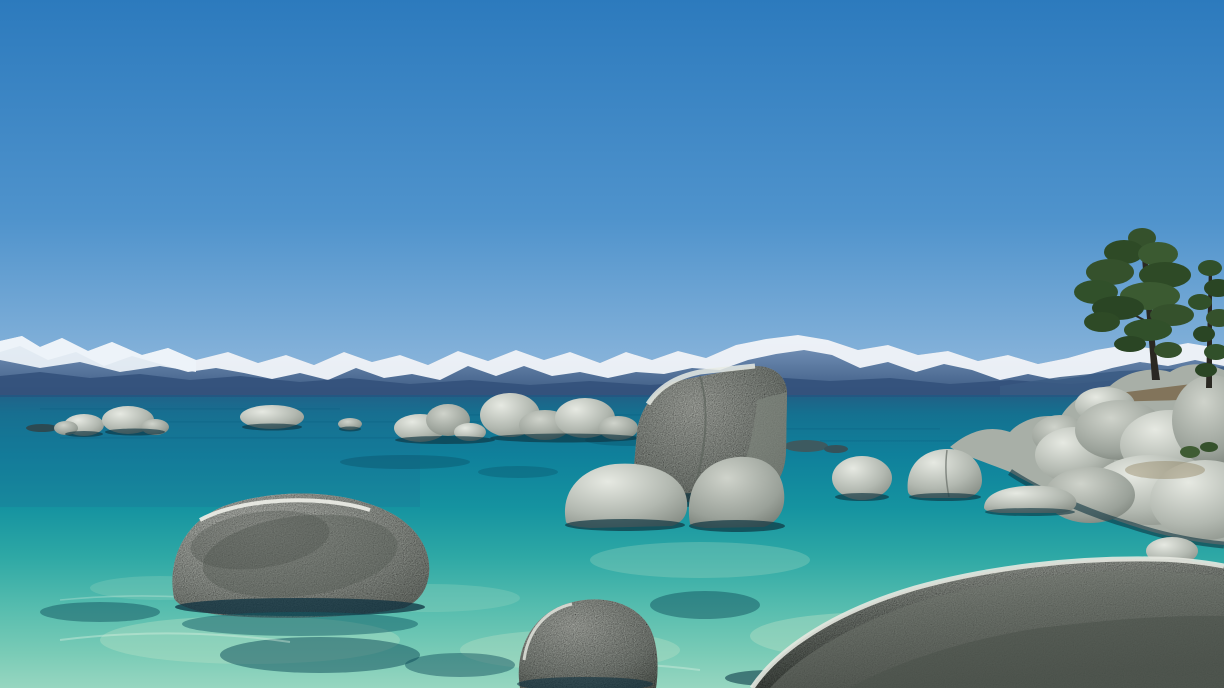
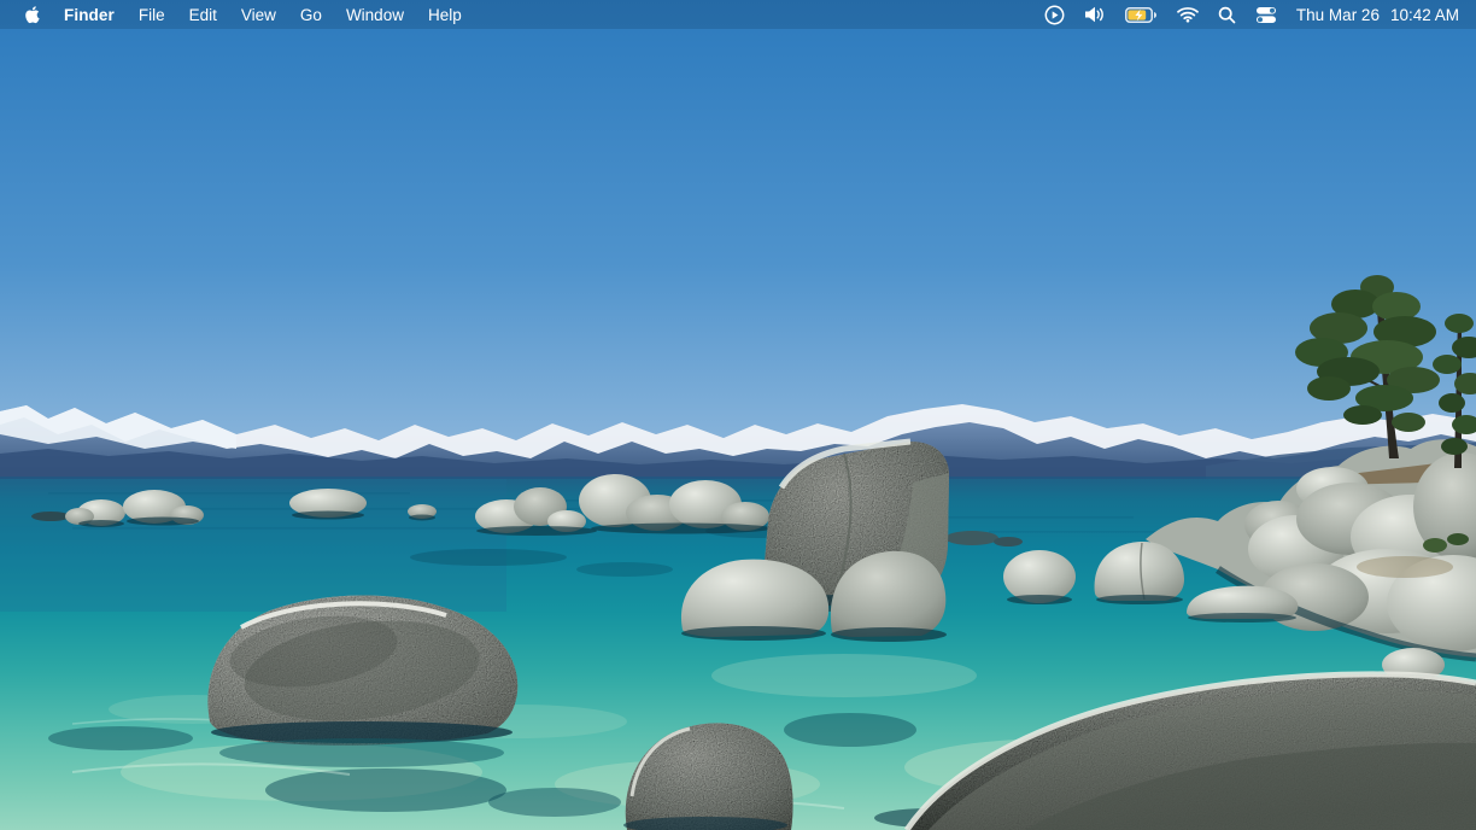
+ Finder
+ File
+ Edit
+ View
+ Go
+ Window
+ Help
+ Thu Mar 26
+ 10:42 AM
